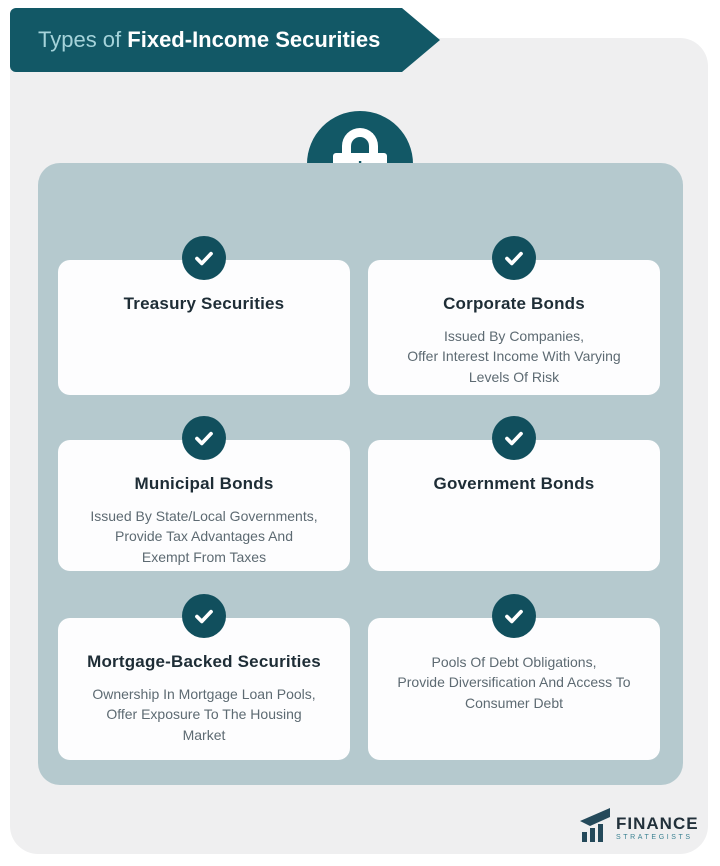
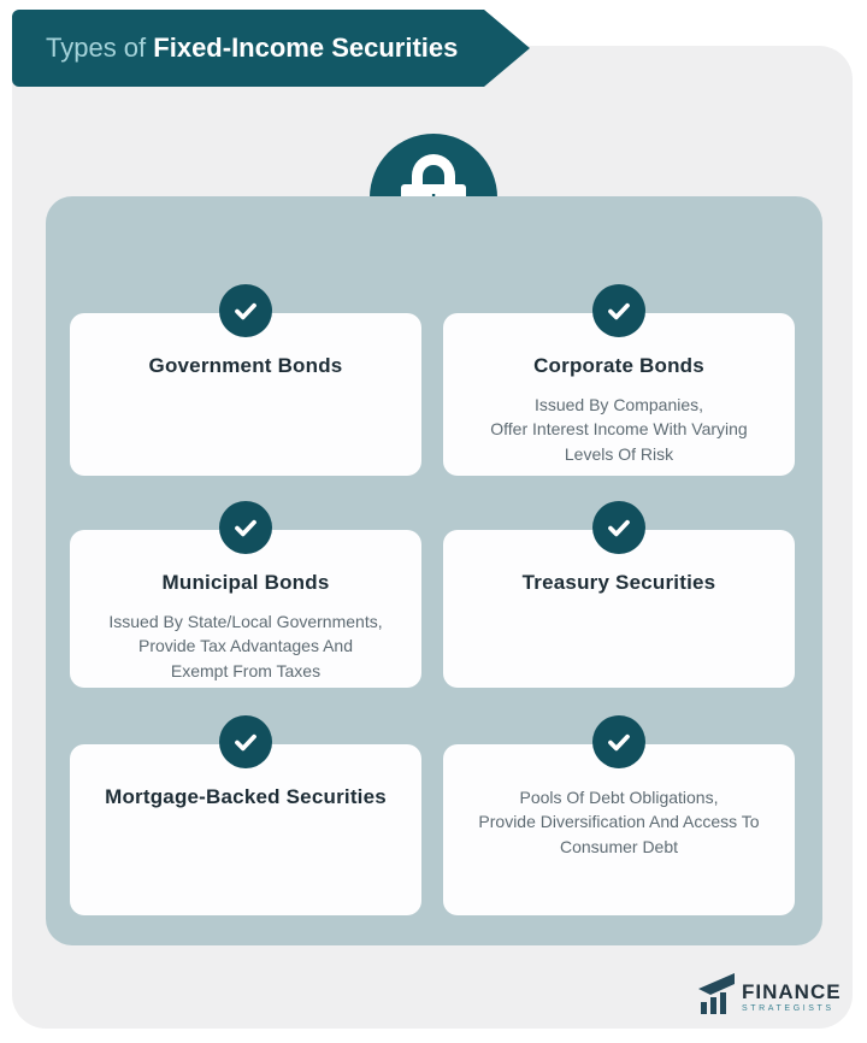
  Types of
  Fixed-Income Securities
- Treasury Securities
+ Government Bonds
  Corporate Bonds
  Issued By Companies,
  Offer Interest Income With Varying
  Levels Of Risk
  Municipal Bonds
  Issued By State/Local Governments,
  Provide Tax Advantages And
  Exempt From Taxes
- Government Bonds
+ Treasury Securities
  Mortgage-Backed Securities
- Ownership In Mortgage Loan Pools,
- Offer Exposure To The Housing
- Market
  Pools Of Debt Obligations,
  Provide Diversification And Access To
  Consumer Debt
  FINANCE
